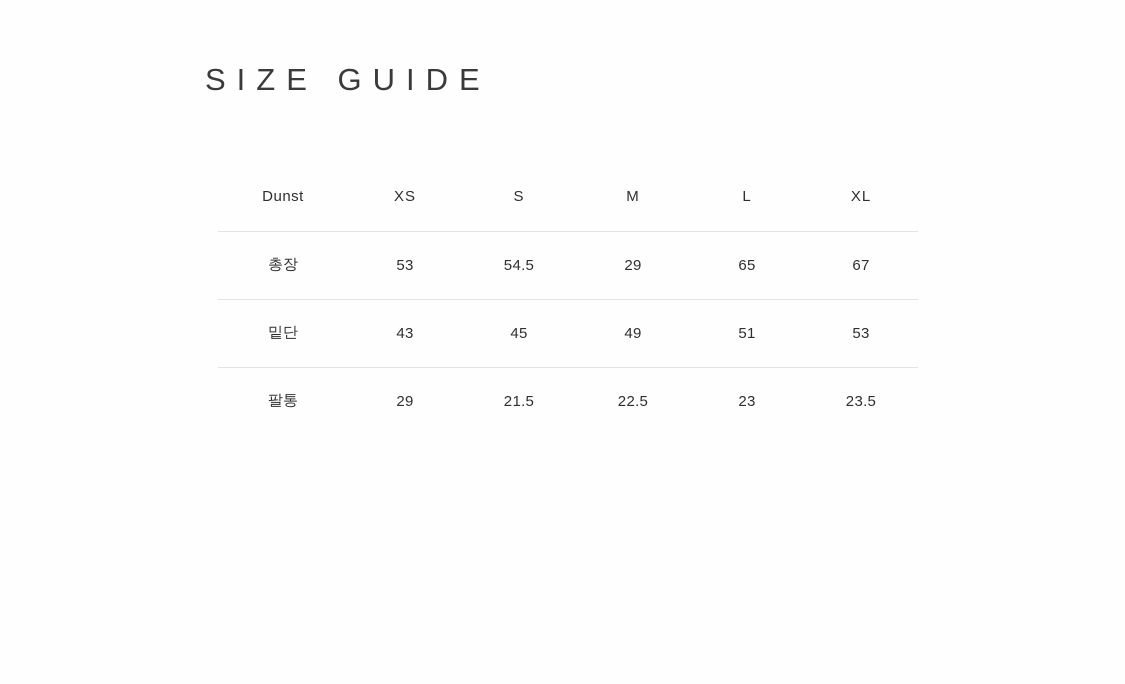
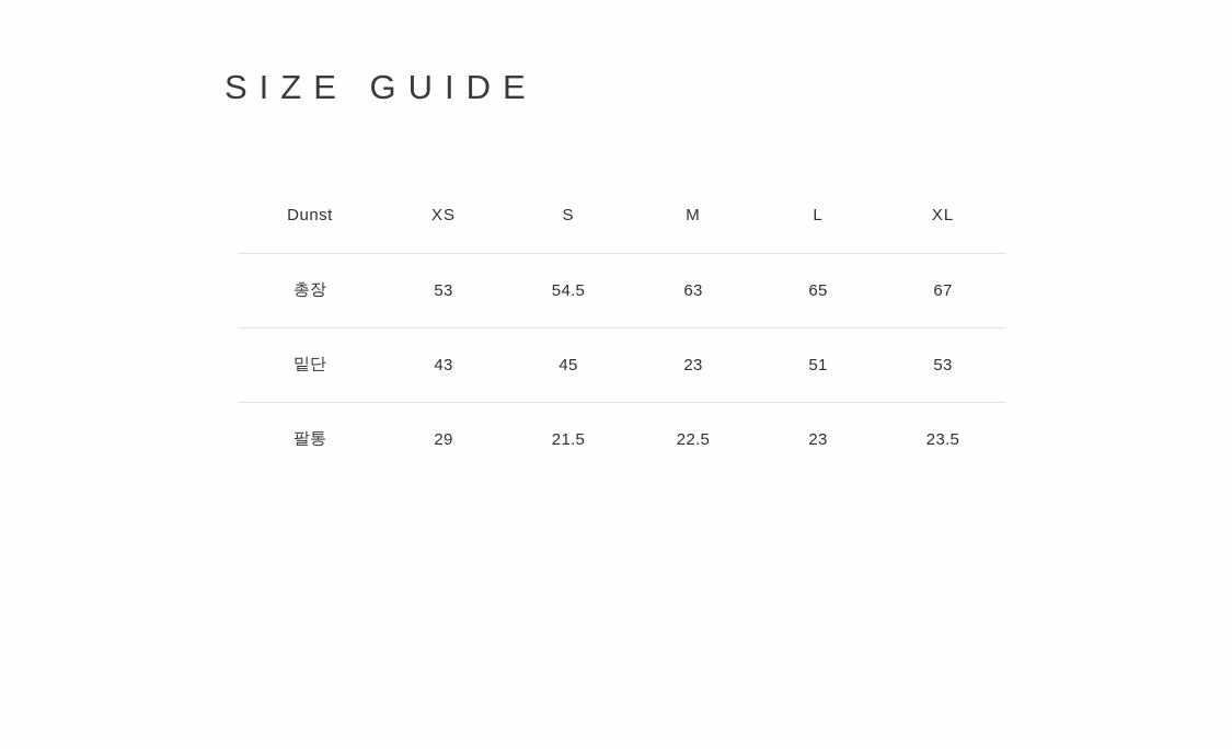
  SIZE GUIDE
  Dunst	XS	S	M	L	XL
- 총장	53	54.5	29	65	67
+ 총장	53	54.5	63	65	67
- 밑단	43	45	49	51	53
+ 밑단	43	45	23	51	53
  팔통	29	21.5	22.5	23	23.5
